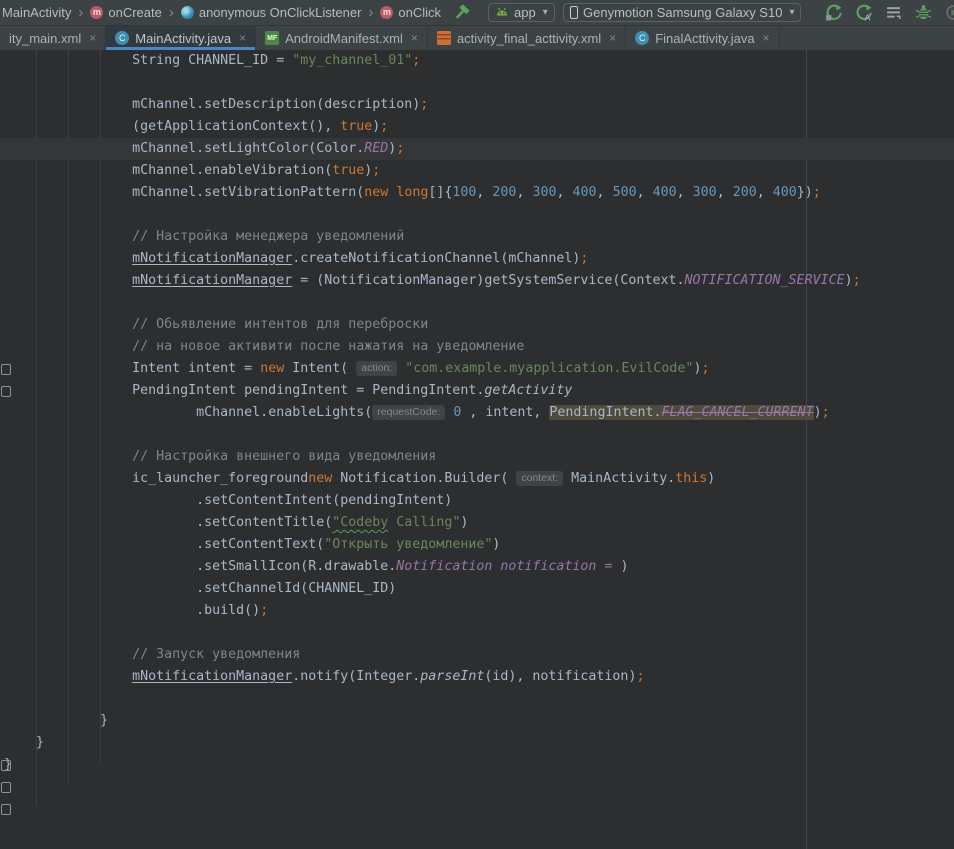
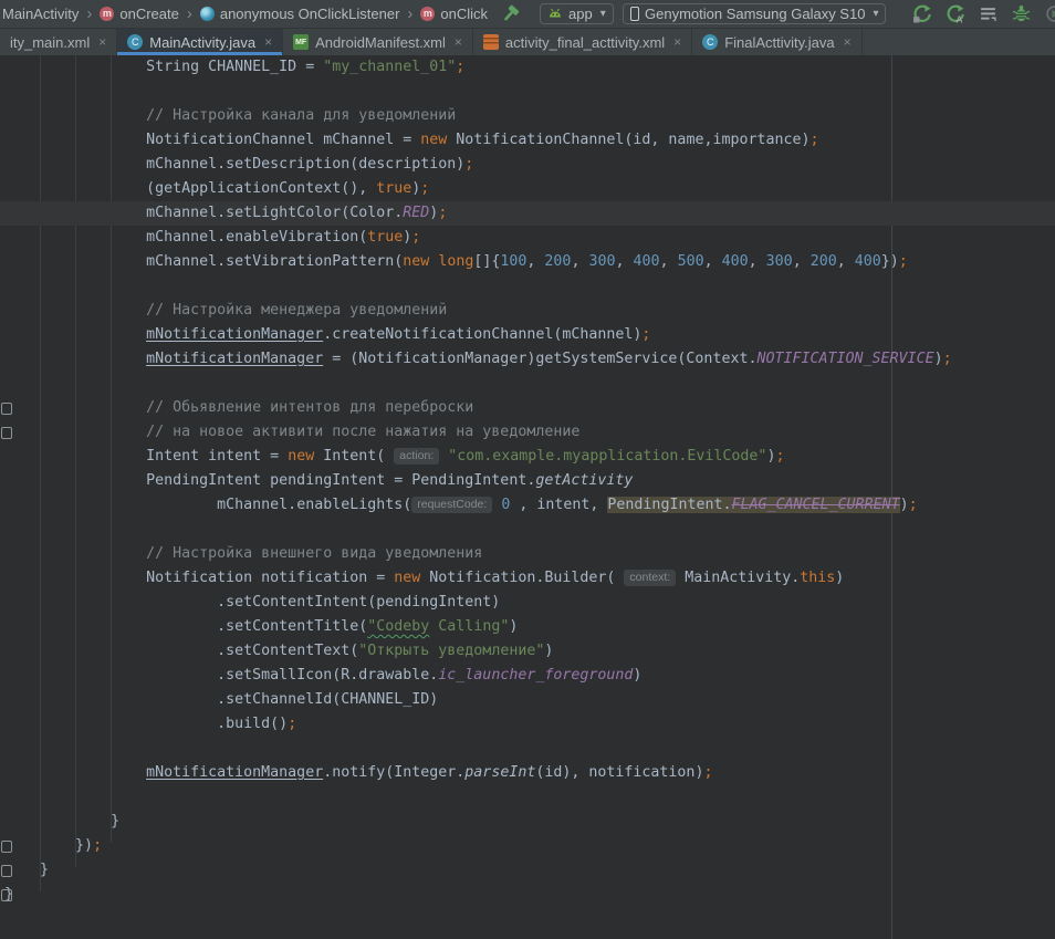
  MainActivity
  ›
  m
  onCreate
  ›
  anonymous OnClickListener
  ›
  m
  onClick
  app
  ▾
  Genymotion Samsung Galaxy S10
  ▾
  A
  ity_main.xml
  ×
  C
  MainActivity.java
  ×
  AndroidManifest.xml
  ×
  activity_final_acttivity.xml
  ×
  C
  FinalActtivity.java
  ×
  String CHANNEL_ID = "my_channel_01";
+ // Настройка канала для уведомлений
+ NotificationChannel mChannel = new NotificationChannel(id, name,importance);
  mChannel.setDescription(description);
  (getApplicationContext(), true);
  mChannel.setLightColor(Color.RED);
  mChannel.enableVibration(true);
  mChannel.setVibrationPattern(new long[]{100, 200, 300, 400, 500, 400, 300, 200, 400});
  // Настройка менеджера уведомлений
  mNotificationManager.createNotificationChannel(mChannel);
  mNotificationManager = (NotificationManager)getSystemService(Context.NOTIFICATION_SERVICE);
  // Обьявление интентов для переброски
  // на новое активити после нажатия на уведомление
  Intent intent = new Intent( action: "com.example.myapplication.EvilCode");
  PendingIntent pendingIntent = PendingIntent.getActivity
  mChannel.enableLights( requestCode: 0 , intent, PendingIntent.FLAG_CANCEL_CURRENT);
  // Настройка внешнего вида уведомления
- ic_launcher_foregroundnew Notification.Builder( context: MainActivity.this)
+ Notification notification = new Notification.Builder( context: MainActivity.this)
  .setContentIntent(pendingIntent)
  .setContentTitle("Codeby Calling")
  .setContentText("Открыть уведомление")
- .setSmallIcon(R.drawable.Notification notification = )
+ .setSmallIcon(R.drawable.ic_launcher_foreground)
  .setChannelId(CHANNEL_ID)
  .build();
- // Запуск уведомления
  mNotificationManager.notify(Integer.parseInt(id), notification);
  }
+ });
  }
  }
